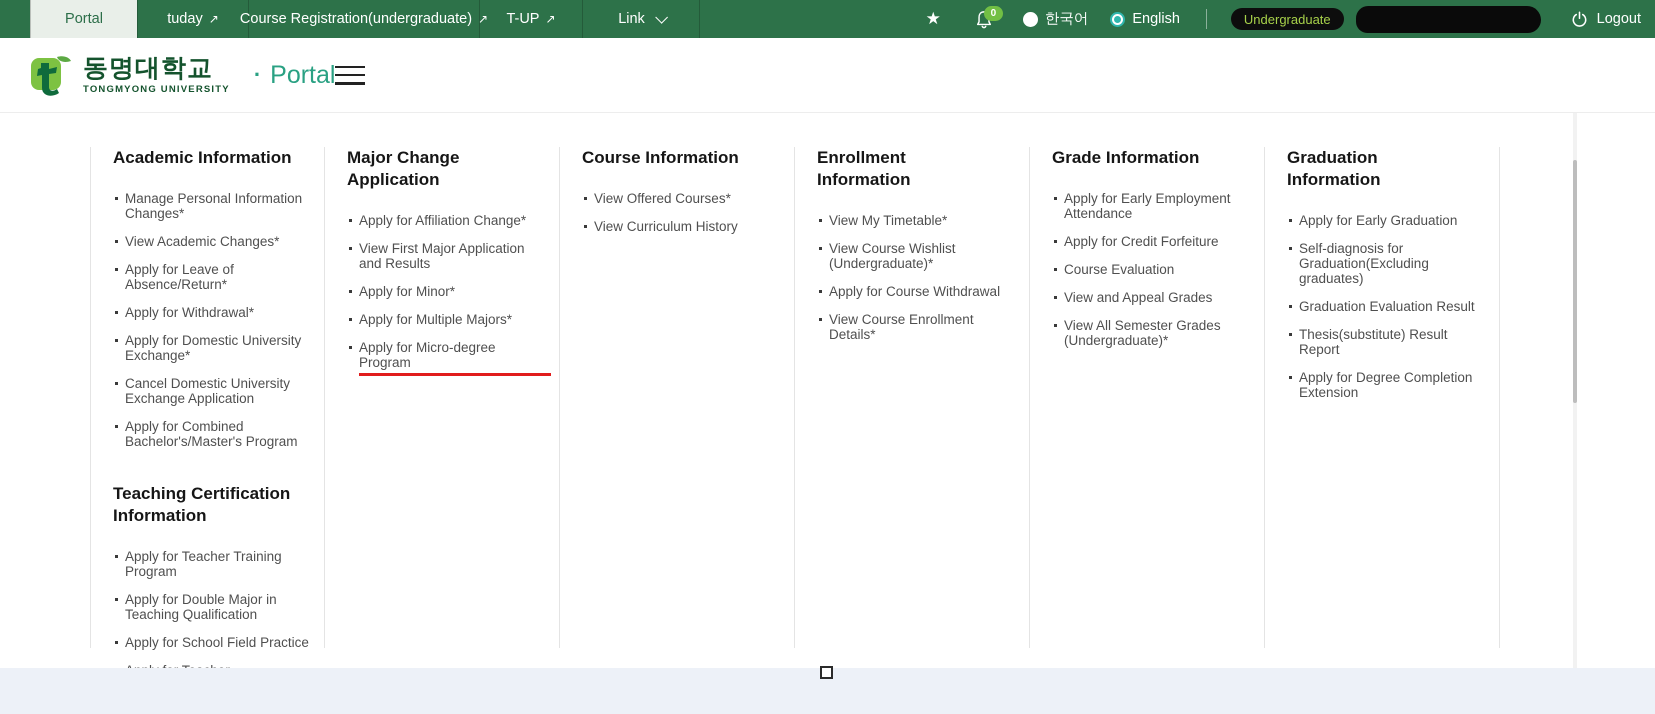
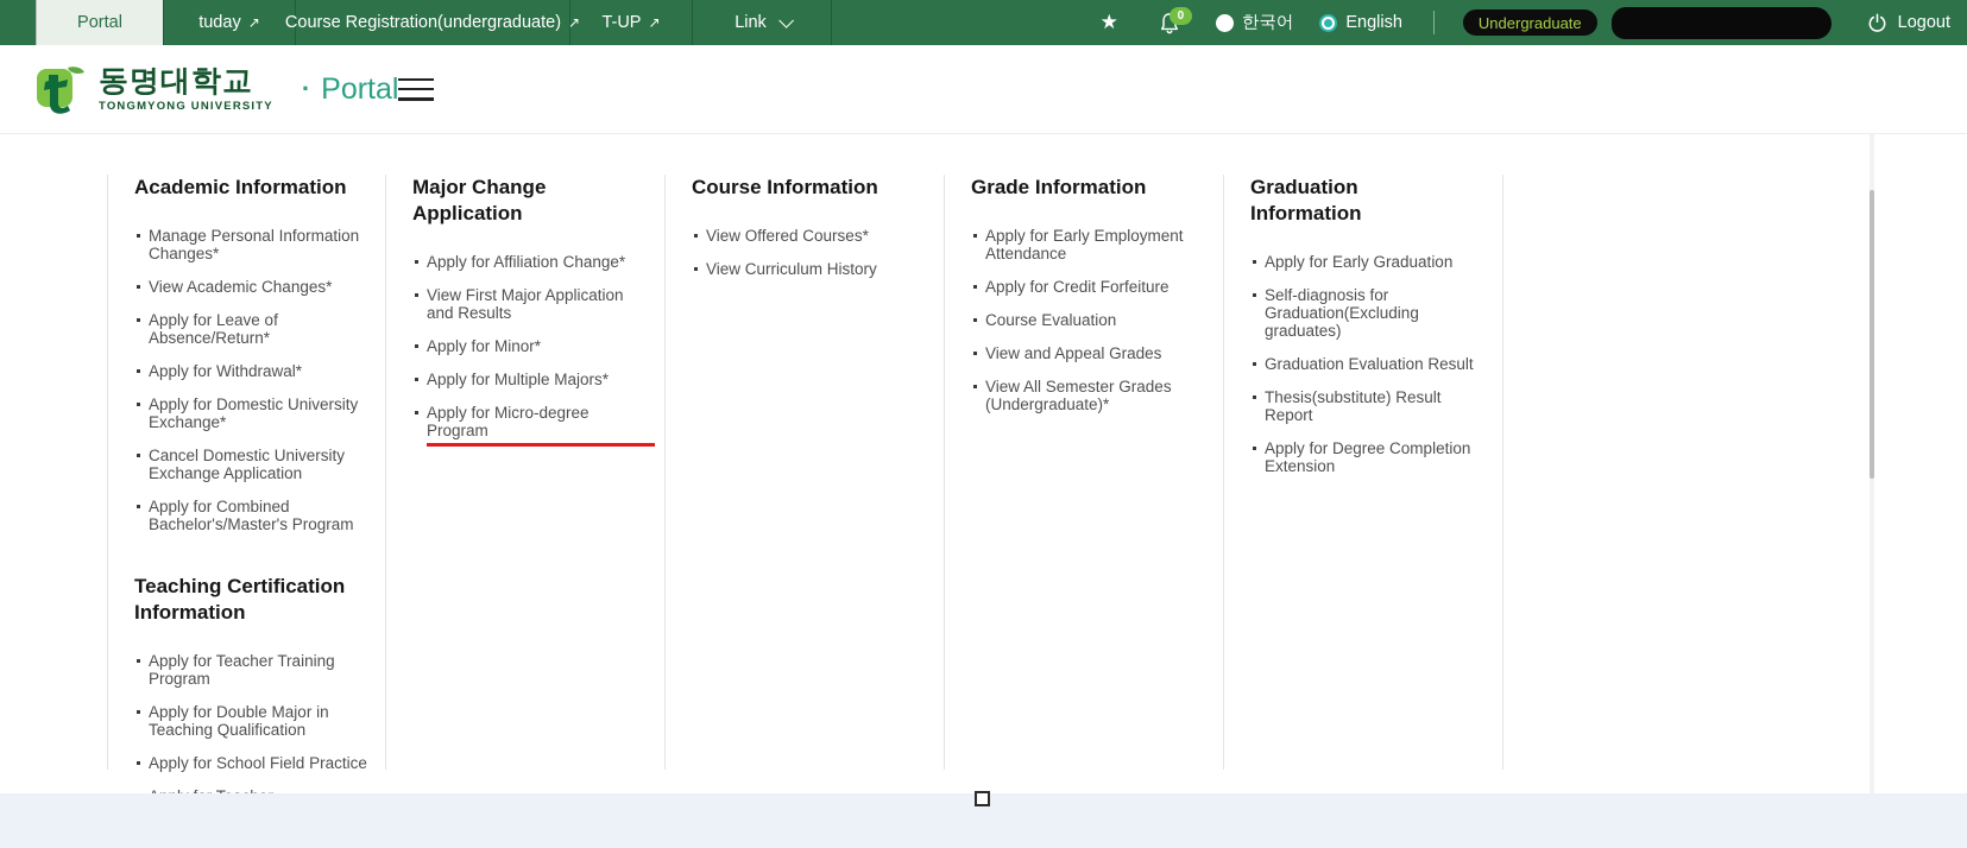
  Portal
  tuday
  ↗
  Course Registration(undergraduate)
  ↗
  T-UP
  ↗
  Link
  ★
  0
  한국어
  English
  Undergraduate
  Logout
  동명대학교
  TONGMYONG UNIVERSITY
  ·
  Portal
  Academic Information
  Manage Personal Information Changes*
  View Academic Changes*
  Apply for Leave of Absence/Return*
  Apply for Withdrawal*
  Apply for Domestic University Exchange*
  Cancel Domestic University Exchange Application
  Apply for Combined Bachelor's/Master's Program
  Teaching Certification Information
  Apply for Teacher Training Program
  Apply for Double Major in Teaching Qualification
  Apply for School Field Practice
  Major Change Application
  Apply for Affiliation Change*
  View First Major Application and Results
  Apply for Minor*
  Apply for Multiple Majors*
  Apply for Micro-degree Program
  Course Information
  View Offered Courses*
  View Curriculum History
- Enrollment Information
- View My Timetable*
- View Course Wishlist (Undergraduate)*
- Apply for Course Withdrawal
- View Course Enrollment Details*
  Grade Information
  Apply for Early Employment Attendance
  Apply for Credit Forfeiture
  Course Evaluation
  View and Appeal Grades
  View All Semester Grades (Undergraduate)*
  Graduation Information
  Apply for Early Graduation
  Self-diagnosis for Graduation(Excluding graduates)
  Graduation Evaluation Result
  Thesis(substitute) Result Report
  Apply for Degree Completion Extension
